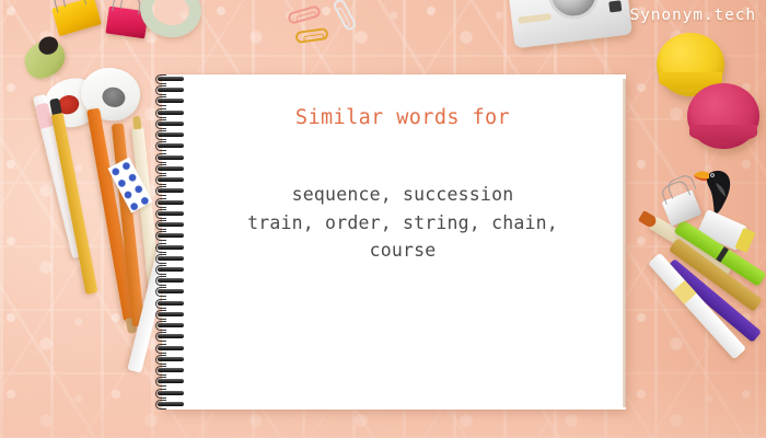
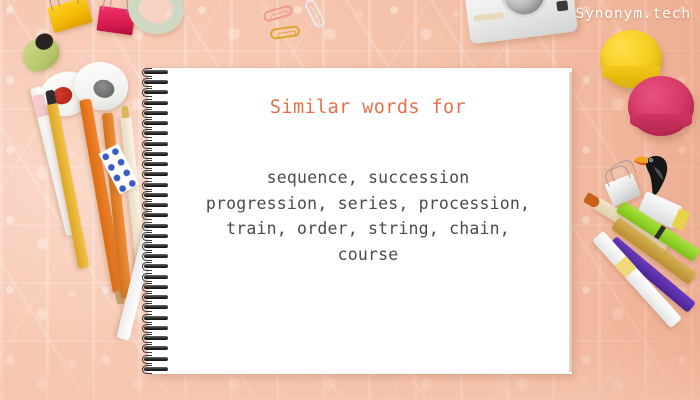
  Similar words for
  sequence, succession
+ progression, series, procession,
  train, order, string, chain,
  course
  Synonym.tech
